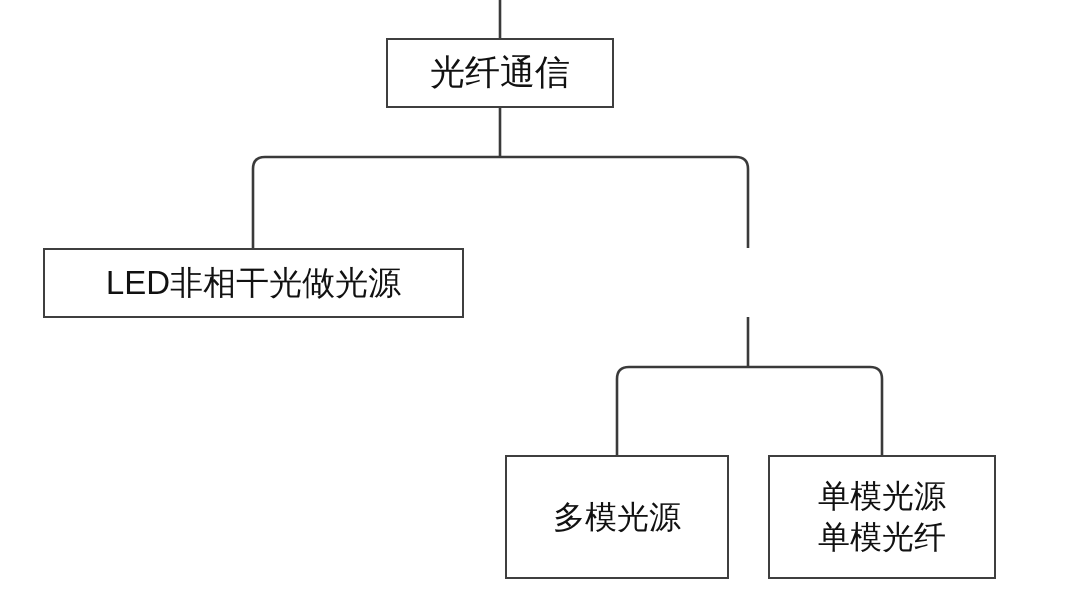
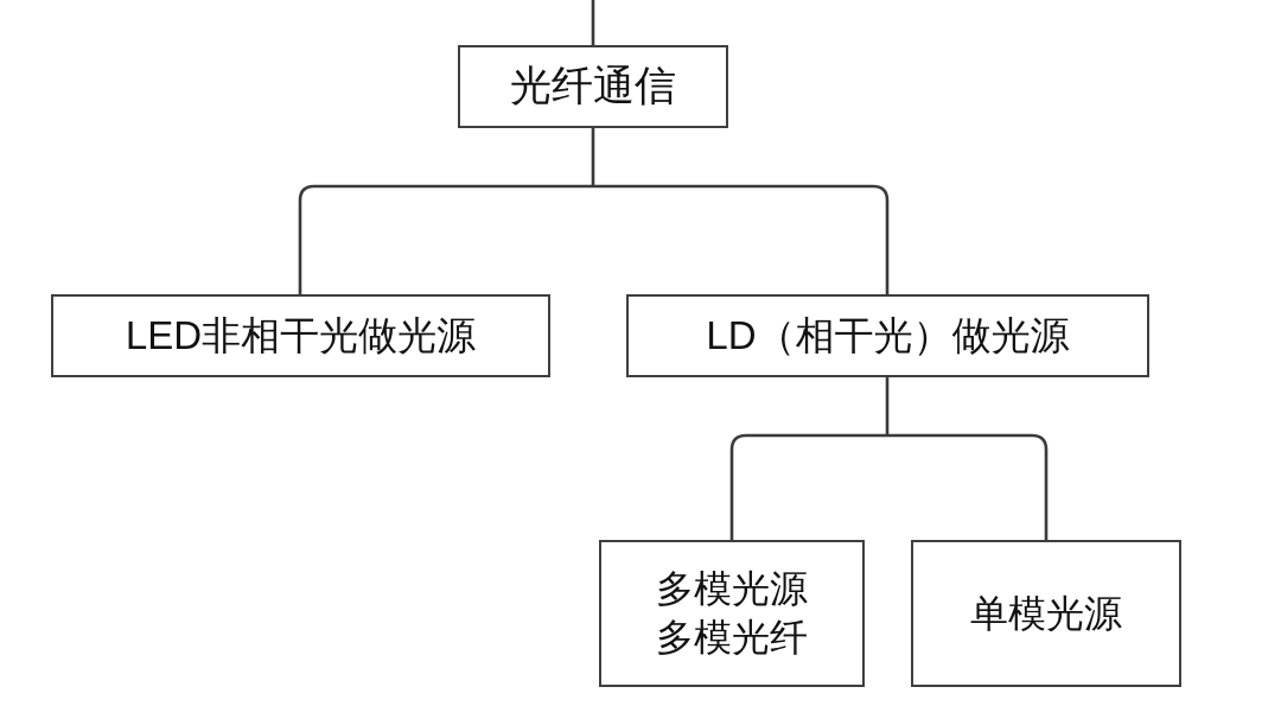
  光纤通信
  LED非相干光做光源
+ LD（相干光）做光源
  多模光源
+ 多模光纤
  单模光源
- 单模光纤
